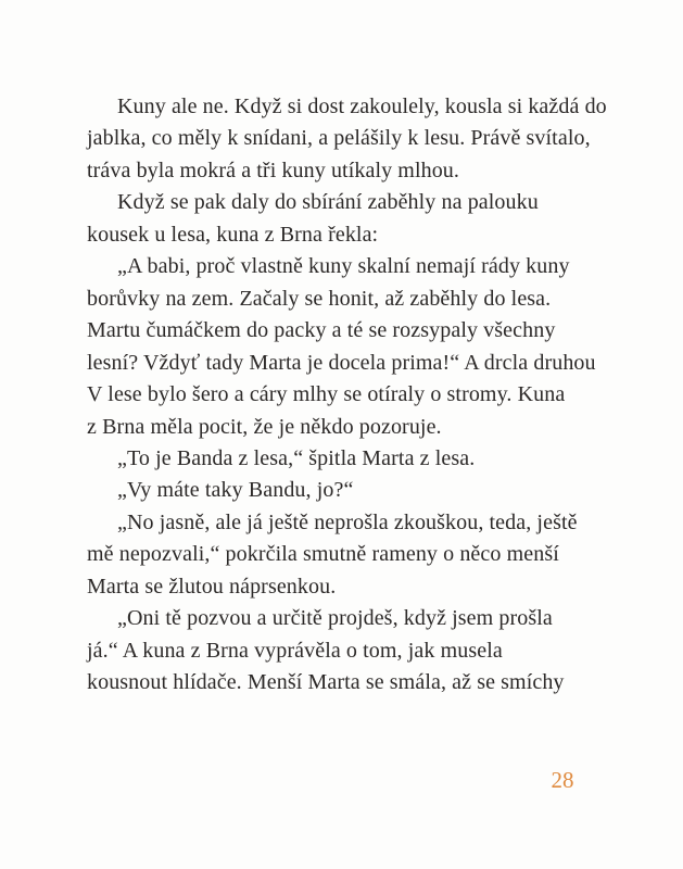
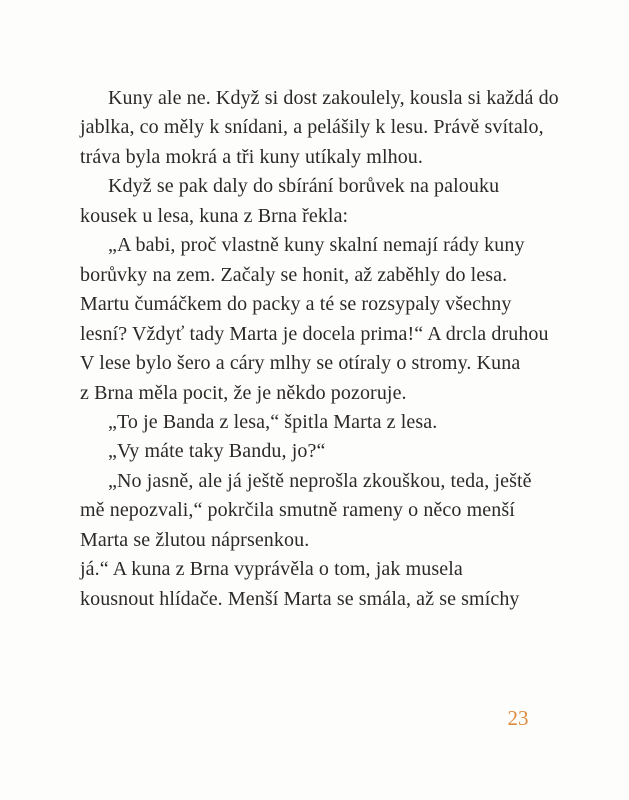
  Kuny ale ne. Když si dost zakoulely, kousla si každá do
  jablka, co měly k snídani, a pelášily k lesu. Právě svítalo,
  tráva byla mokrá a tři kuny utíkaly mlhou.
- Když se pak daly do sbírání zaběhly na palouku
+ Když se pak daly do sbírání borůvek na palouku
  kousek u lesa, kuna z Brna řekla:
  „A babi, proč vlastně kuny skalní nemají rády kuny
  borůvky na zem. Začaly se honit, až zaběhly do lesa.
  Martu čumáčkem do packy a té se rozsypaly všechny
  lesní? Vždyť tady Marta je docela prima!“ A drcla druhou
  V lese bylo šero a cáry mlhy se otíraly o stromy. Kuna
  z Brna měla pocit, že je někdo pozoruje.
  „To je Banda z lesa,“ špitla Marta z lesa.
  „Vy máte taky Bandu, jo?“
  „No jasně, ale já ještě neprošla zkouškou, teda, ještě
  mě nepozvali,“ pokrčila smutně rameny o něco menší
  Marta se žlutou náprsenkou.
- „Oni tě pozvou a určitě projdeš, když jsem prošla
  já.“ A kuna z Brna vyprávěla o tom, jak musela
  kousnout hlídače. Menší Marta se smála, až se smíchy
- 28
+ 23
